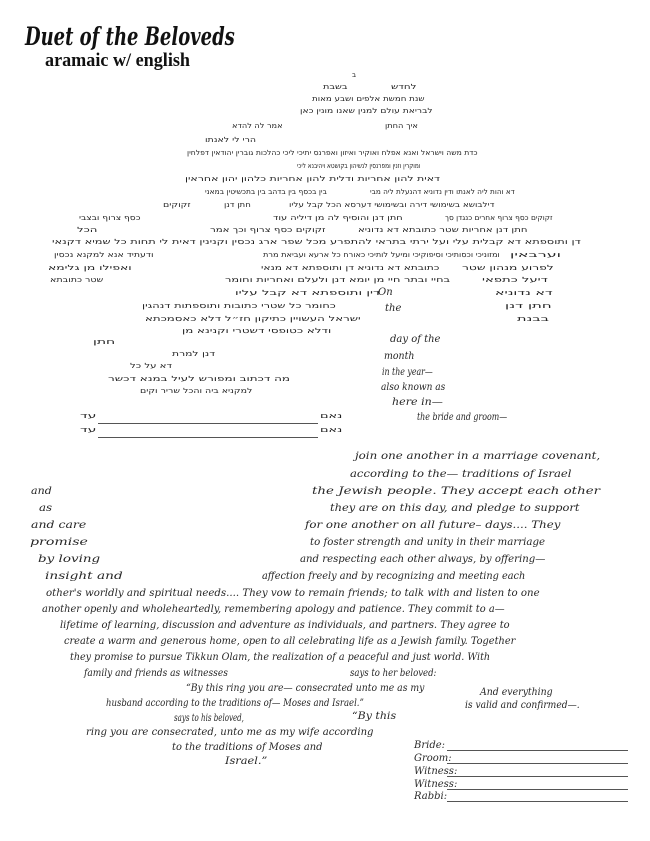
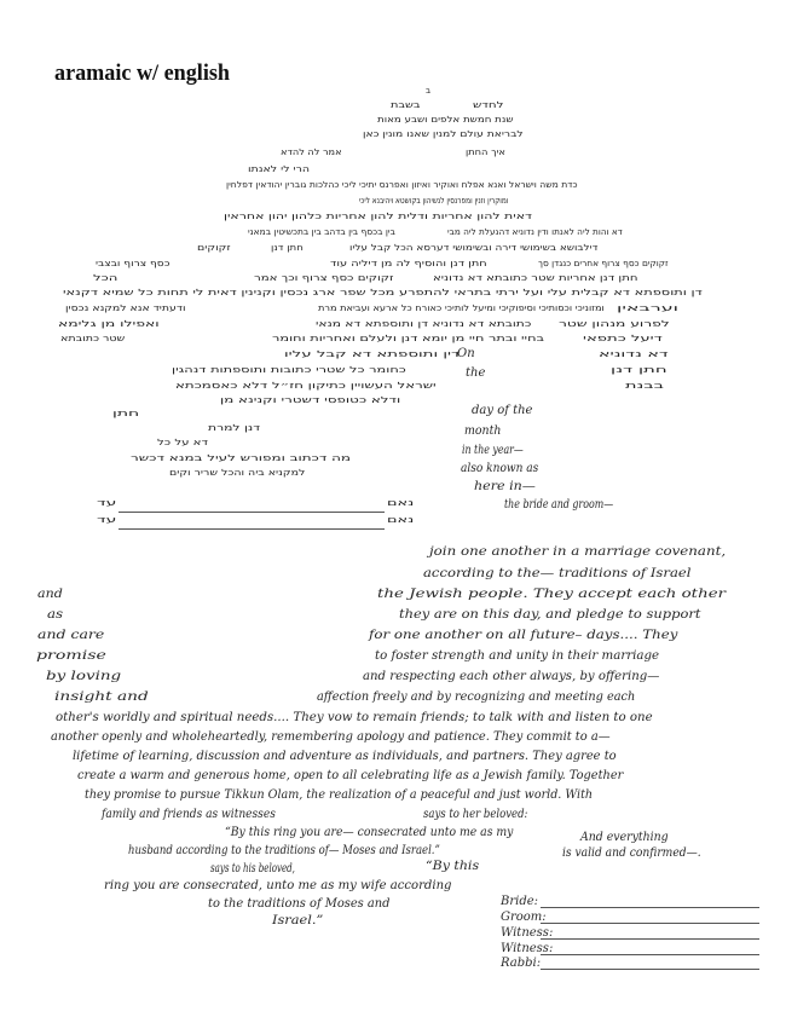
- Duet of the Beloveds
  aramaic w/ english
  ב
  בשבת
  לחדש
  שנת חמשת אלפים ושבע מאות
  לבריאת עולם למנין שאנו מונין כאן
  אמר לה להדא
  איך החתן
  הרי לי לאנתו
  כדת משה וישראל ואנא אפלח ואוקיר ואיזון ואפרנס יתיכי ליכי כהלכות גוברין יהודאין דפלחין
  ומוקרין וזנין ומפרנסין לנשיהון בקושטא ויהיבנא ליכי
  דאית להון אחריות ודלית להון אחריות כלהון יהון אחראין
  בין בכסף בין בדהב בין בתכשיטין במאני
  דא והות ליה לאנתו ודין נדוניא דהנעלת ליה מבי
  זקוקים
  חתן דנן
  דילבושא בשימושי דירה ובשימושי דערסא הכל קבל עליו
  כסף צרוף ובצבי
  חתן דנן והוסיף לה מן דיליה עוד
  זקוקים כסף צרוף אחרים כנגדן סך
  הכל
  זקוקים כסף צרוף וכך אמר
  חתן דנן אחריות שטר כתובתא דא נדוניא
  דן ותוספתא דא קבלית עלי ועל ירתי בתראי להתפרע מכל שפר ארג נכסין וקנינין דאית לי תחות כל שמיא דקנאי
  ודעתיד אנא למקנא נכסין
  ומזוניכי וכסותיכי וסיפוקיכי ומיעל לותיכי כאורח כל ארעא ועביאת מרת
  וערבאין
  ואפילו מן גלימא
  כתובתא דא נדוניא דן ותוספתא דא מנאי
  לפרוע מנהון שטר
  שטר כתובתא
  בחיי ובתר חיי מן יומא דנן ולעלם ואחריות וחומר
  דיעל כתפאי
  דין ותוספתא דא קבל עליו
  דא נדוניא
  כחומר כל שטרי כתובות ותוספתות דנהגין
  חתן דנן
  ישראל העשויין כתיקון חז״ל דלא כאסמכתא
  בבנת
  ודלא כטופסי דשטרי וקנינא מן
  חתן
  דנן למרת
  דא על כל
  מה דכתוב ומפורש לעיל במנא דכשר
  למקניא ביה והכל שריר וקים
  נאם
  עד
  נאם
  עד
  On
  the
  day of the
  month
  in the year—
  also known as
  here in—
  the bride and groom—
  join one another in a marriage covenant,
  according to the— traditions of Israel
  and
  the Jewish people. They accept each other
  as
  they are on this day, and pledge to support
  and care
  for one another on all future– days.... They
  promise
  to foster strength and unity in their marriage
  by loving
  and respecting each other always, by offering—
  insight and
  affection freely and by recognizing and meeting each
  other's worldly and spiritual needs.... They vow to remain friends; to talk with and listen to one
  another openly and wholeheartedly, remembering apology and patience. They commit to a—
  lifetime of learning, discussion and adventure as individuals, and partners. They agree to
  create a warm and generous home, open to all celebrating life as a Jewish family. Together
  they promise to pursue Tikkun Olam, the realization of a peaceful and just world. With
  family and friends as witnesses
  says to her beloved:
  “By this ring you are— consecrated unto me as my
  husband according to the traditions of— Moses and Israel.”
  And everything
  is valid and confirmed—.
  says to his beloved,
  “By this
  ring you are consecrated, unto me as my wife according
  to the traditions of Moses and
  Israel.”
  Bride:
  Groom:
  Witness:
  Witness:
  Rabbi:
